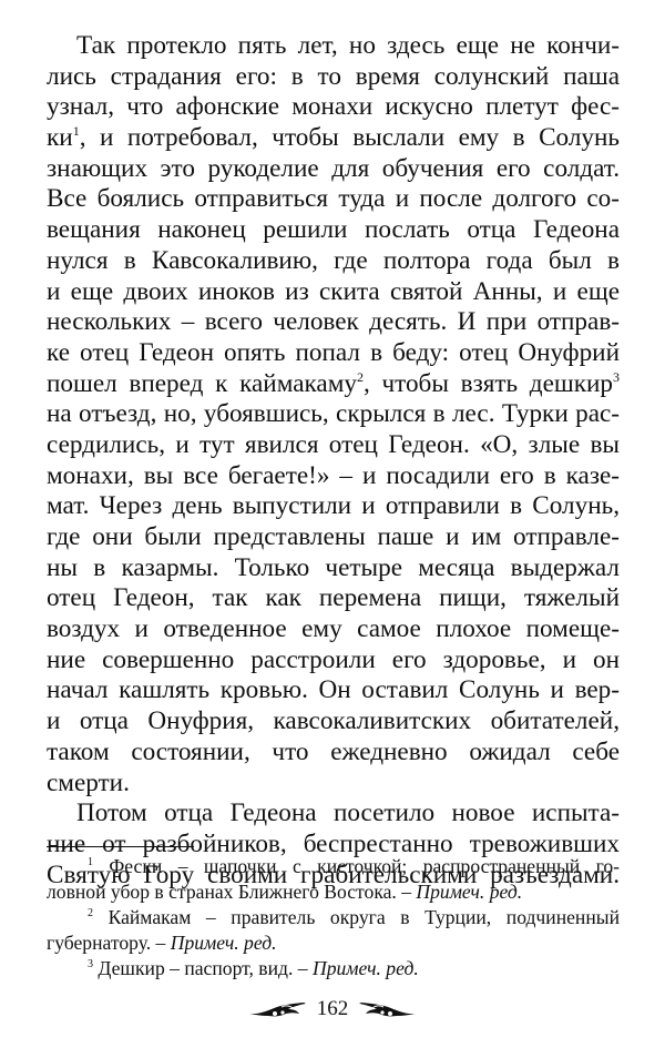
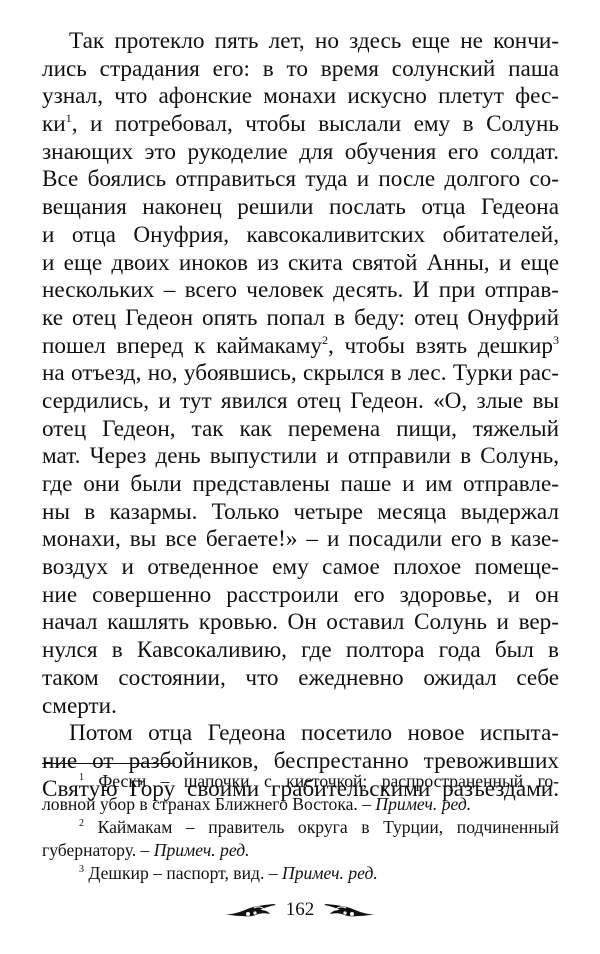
  Так протекло пять лет, но здесь еще не кончи-
  лись страдания его: в то время солунский паша
  узнал, что афонские монахи искусно плетут фес-
  ки1, и потребовал, чтобы выслали ему в Солунь
  знающих это рукоделие для обучения его солдат.
  Все боялись отправиться туда и после долгого со-
  вещания наконец решили послать отца Гедеона
- нулся в Кавсокаливию, где полтора года был в
+ и отца Онуфрия, кавсокаливитских обитателей,
  и еще двоих иноков из скита святой Анны, и еще
  нескольких – всего человек десять. И при отправ-
  ке отец Гедеон опять попал в беду: отец Онуфрий
  пошел вперед к каймакаму2, чтобы взять дешкир3
  на отъезд, но, убоявшись, скрылся в лес. Турки рас-
  сердились, и тут явился отец Гедеон. «О, злые вы
- монахи, вы все бегаете!» – и посадили его в казе-
+ отец Гедеон, так как перемена пищи, тяжелый
  мат. Через день выпустили и отправили в Солунь,
  где они были представлены паше и им отправле-
  ны в казармы. Только четыре месяца выдержал
- отец Гедеон, так как перемена пищи, тяжелый
+ монахи, вы все бегаете!» – и посадили его в казе-
  воздух и отведенное ему самое плохое помеще-
  ние совершенно расстроили его здоровье, и он
  начал кашлять кровью. Он оставил Солунь и вер-
- и отца Онуфрия, кавсокаливитских обитателей,
+ нулся в Кавсокаливию, где полтора года был в
  таком состоянии, что ежедневно ожидал себе
  смерти.
  Потом отца Гедеона посетило новое испыта-
  ние от разбойников, беспрестанно тревоживших
  Святую Гору своими грабительскими разъездами.
  1 Фески – шапочки с кисточкой; распространенный го-
  ловной убор в странах Ближнего Востока. – Примеч. ред.
  2 Каймакам – правитель округа в Турции, подчиненный
  губернатору. – Примеч. ред.
  3 Дешкир – паспорт, вид. – Примеч. ред.
  162
